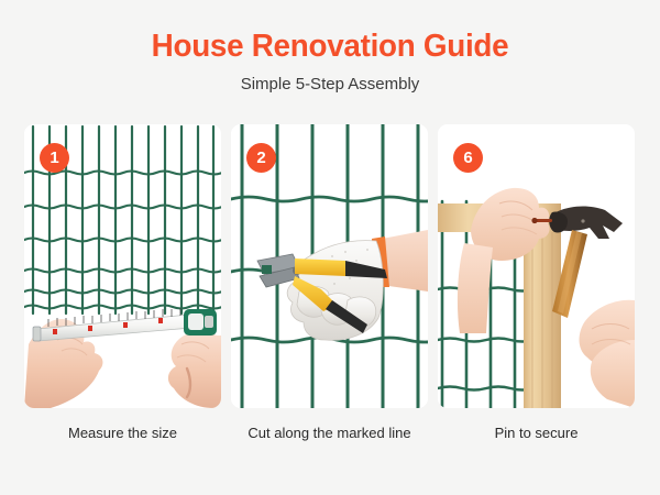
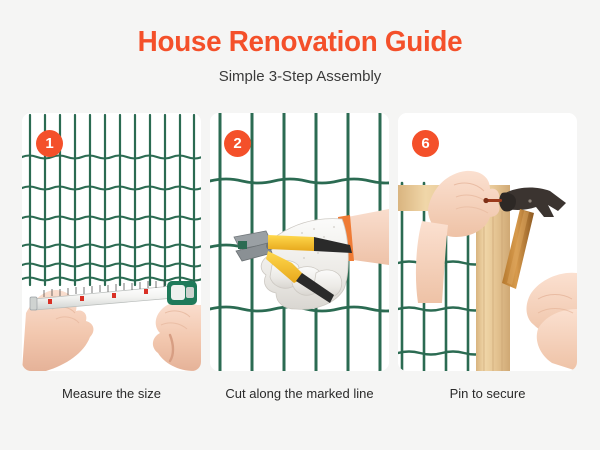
  House Renovation Guide
- Simple 5-Step Assembly
+ Simple 3-Step Assembly
  1
  Measure the size
  2
  Cut along the marked line
  6
  Pin to secure
